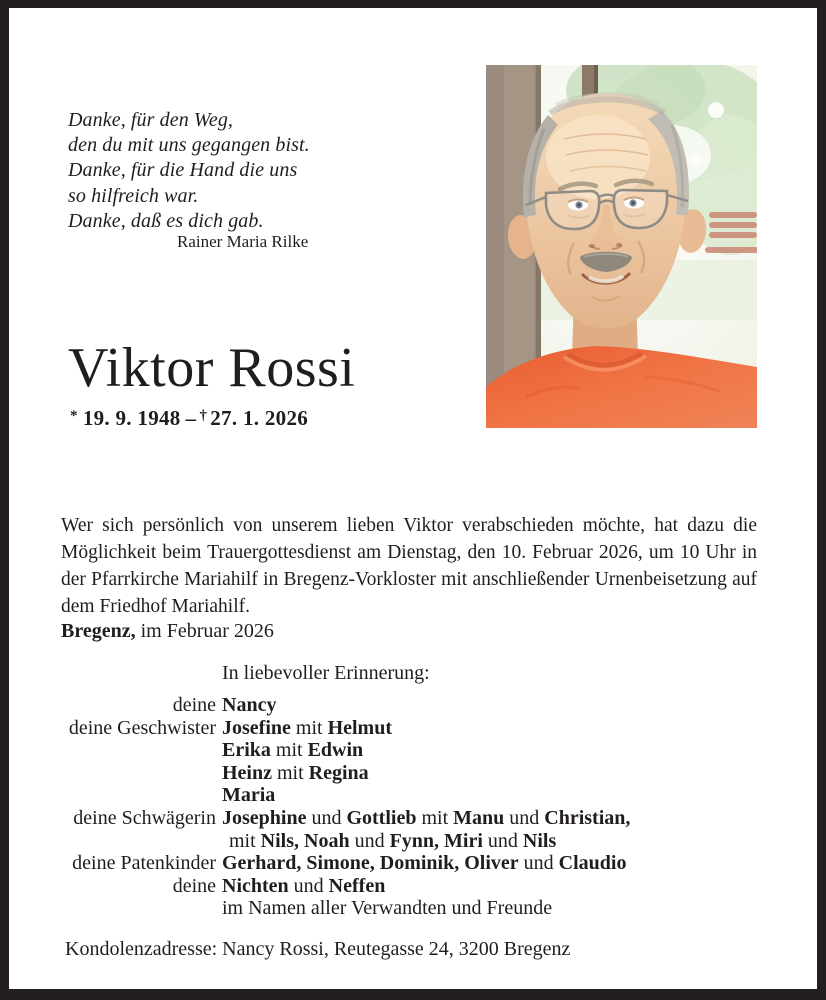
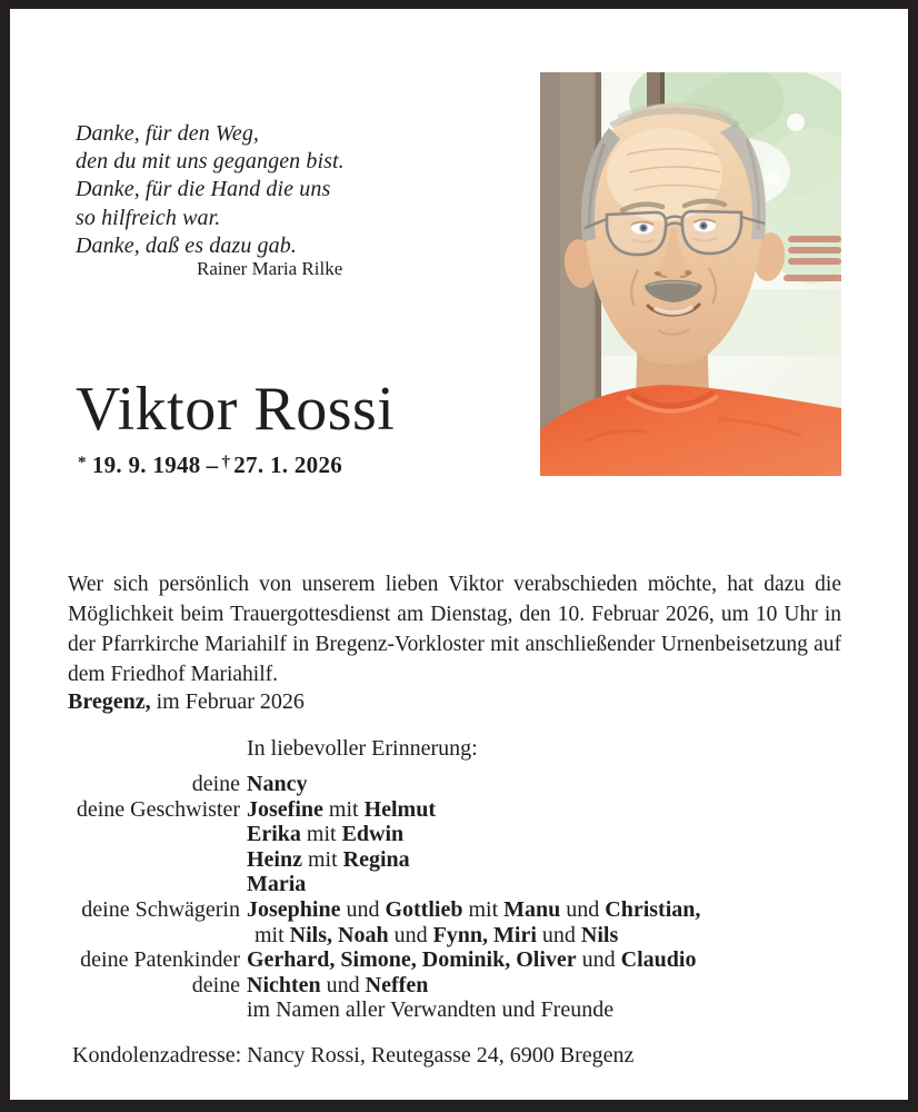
  Danke, für den Weg,
  den du mit uns gegangen bist.
  Danke, für die Hand die uns
  so hilfreich war.
- Danke, daß es dich gab.
+ Danke, daß es dazu gab.
  Rainer Maria Rilke
  Viktor Rossi
  * 19. 9. 1948 – † 27. 1. 2026
  Wer sich persönlich von unserem lieben Viktor verabschieden möchte, hat dazu die Möglichkeit beim Trauergottesdienst am Dienstag, den 10. Februar 2026, um 10 Uhr in der Pfarrkirche Mariahilf in Bregenz-Vorkloster mit anschließender Urnenbeisetzung auf dem Friedhof Mariahilf.
  Bregenz, im Februar 2026
  In liebevoller Erinnerung:
  deine Nancy
  deine Geschwister Josefine mit Helmut
  Erika mit Edwin
  Heinz mit Regina
  Maria
  deine Schwägerin Josephine und Gottlieb mit Manu und Christian,
  mit Nils, Noah und Fynn, Miri und Nils
  deine Patenkinder Gerhard, Simone, Dominik, Oliver und Claudio
  deine Nichten und Neffen
  im Namen aller Verwandten und Freunde
- Kondolenzadresse: Nancy Rossi, Reutegasse 24, 3200 Bregenz
+ Kondolenzadresse: Nancy Rossi, Reutegasse 24, 6900 Bregenz
